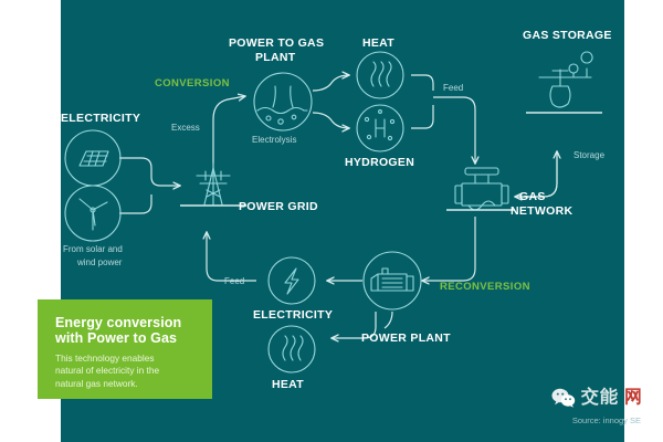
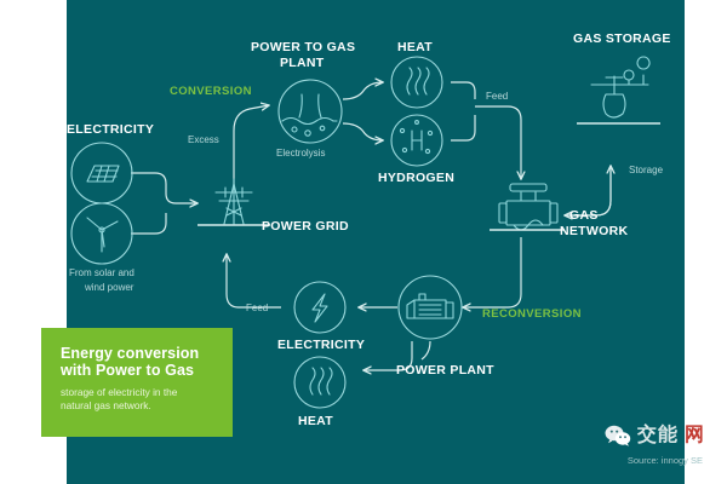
  ELECTRICITY
  From solar and
  wind power
  POWER GRID
  POWER TO GAS
  PLANT
  Electrolysis
  HEAT
  HYDROGEN
  GAS STORAGE
  GAS
  NETWORK
  POWER PLANT
  ELECTRICITY
  HEAT
  CONVERSION
  RECONVERSION
  Excess
  Feed
  Feed
  Storage
  Energy conversion
  with Power to Gas
- This technology enables
- natural of electricity in the
+ storage of electricity in the
  natural gas network.
  交能
  网
  Source: innogy SE
